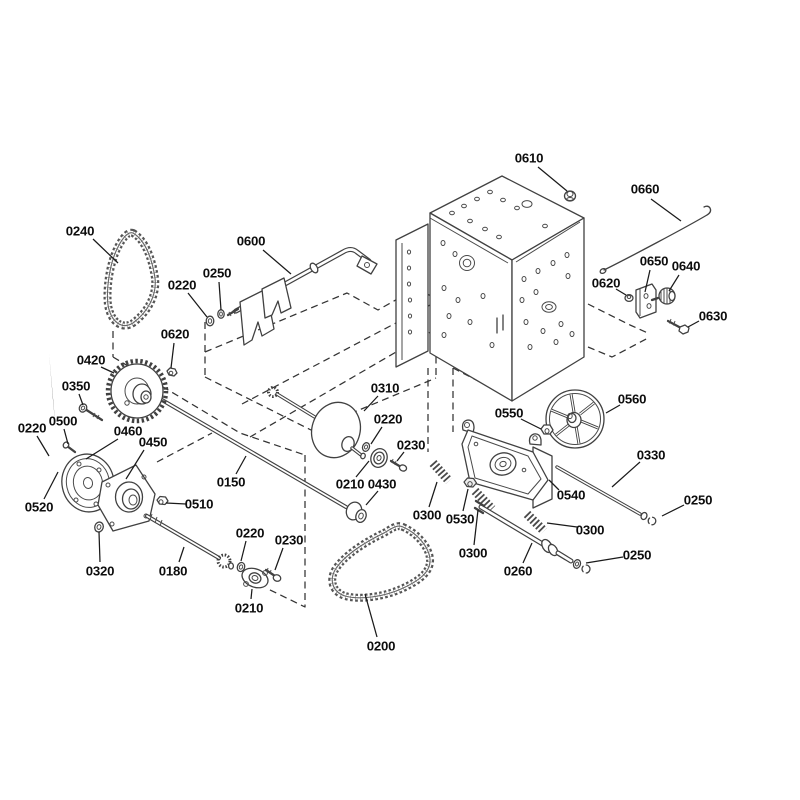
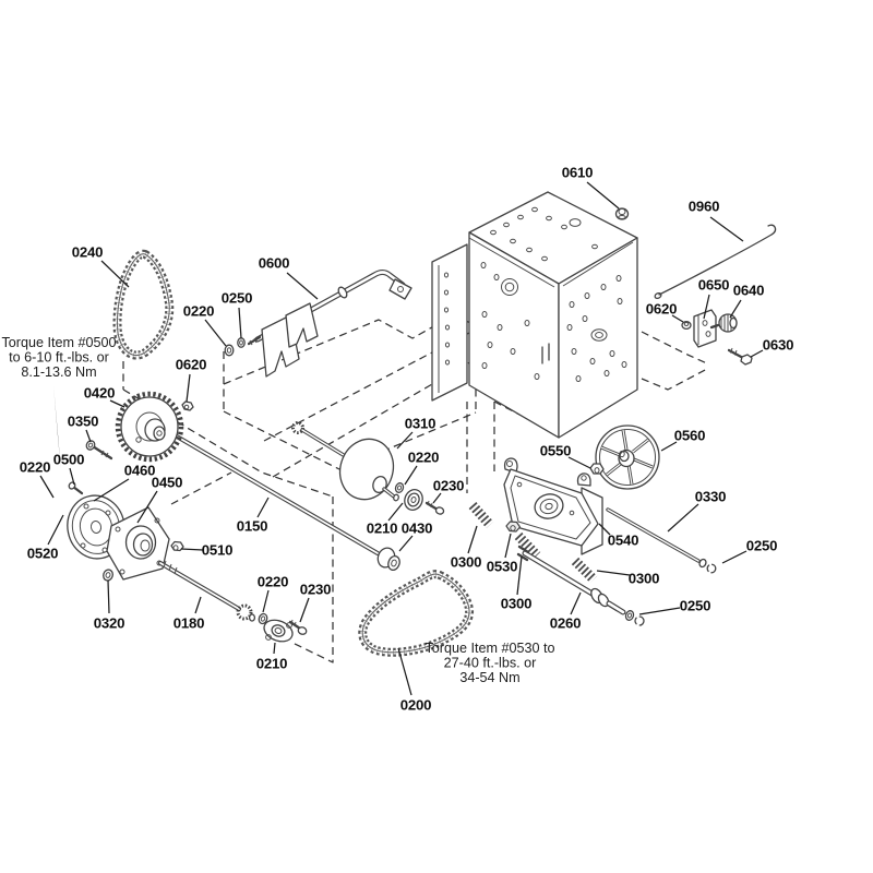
  0240
  0600
  0610
- 0660
+ 0960
  0650
  0640
  0620
  0630
  0250
  0220
  0620
  0420
  0350
  0500
  0220
  0520
  0460
  0450
  0510
  0150
  0320
  0180
  0220
  0230
  0210
  0310
  0220
  0230
  0210
  0430
  0300
  0530
  0300
  0550
  0560
  0540
  0330
  0250
  0300
  0250
  0260
  0200
+ Torque Item #0500 to 6-10 ft.-lbs. or 8.1-13.6 Nm
+ Torque Item #0530 to 27-40 ft.-lbs. or 34-54 Nm
